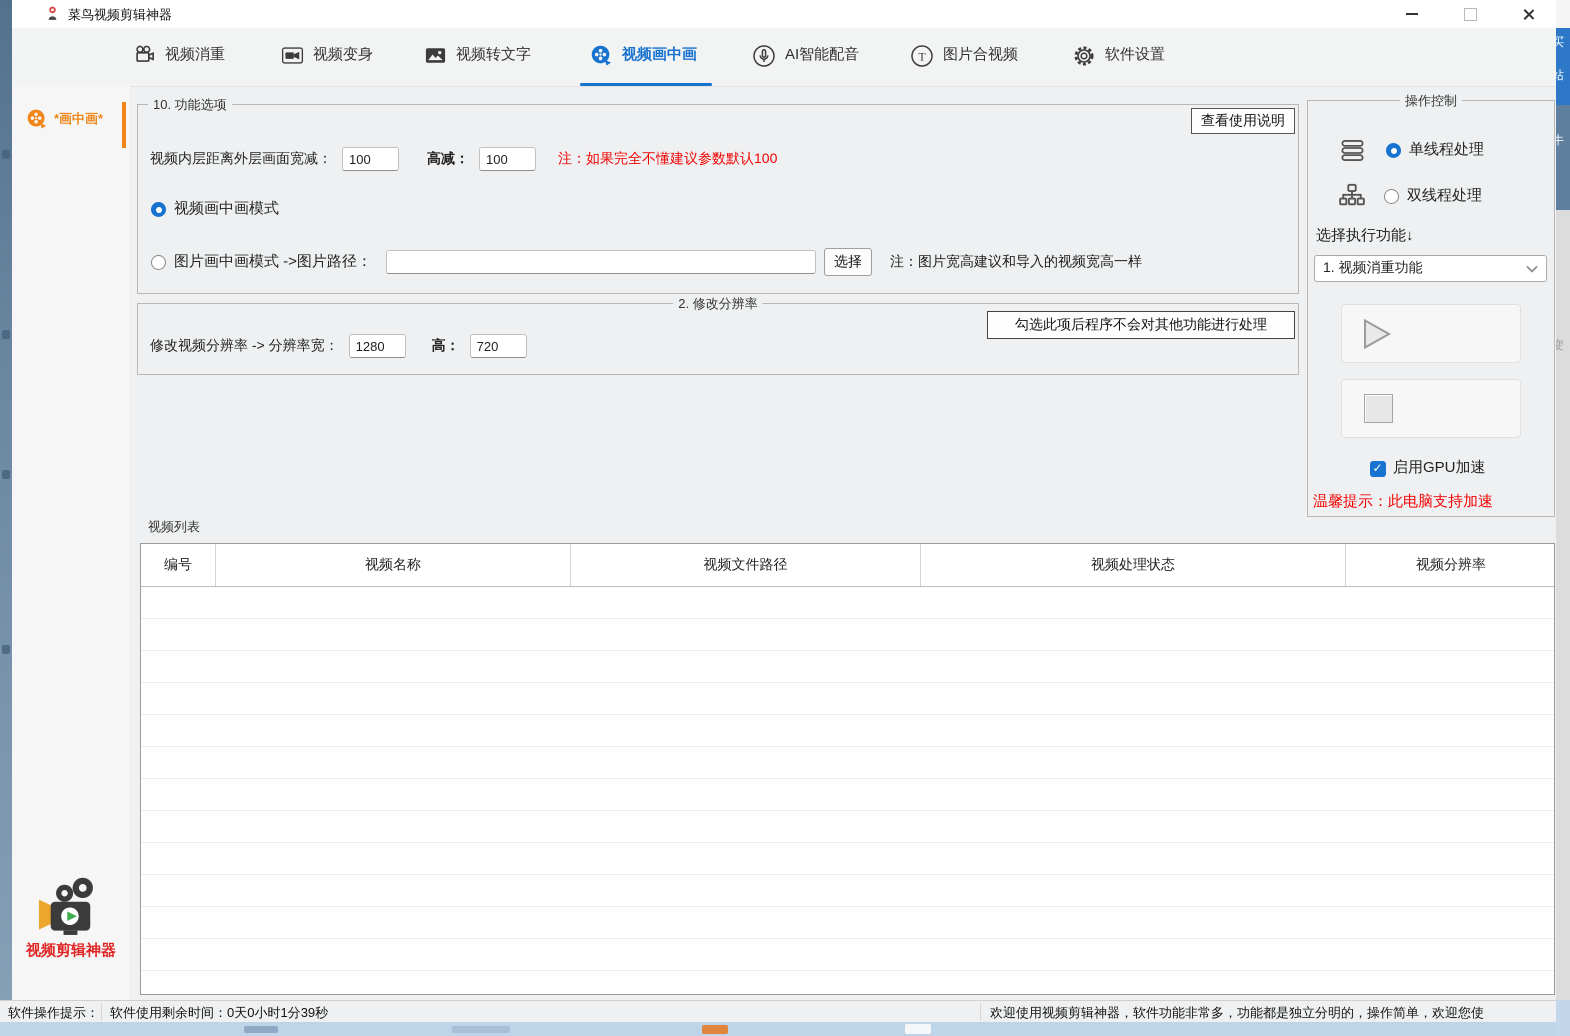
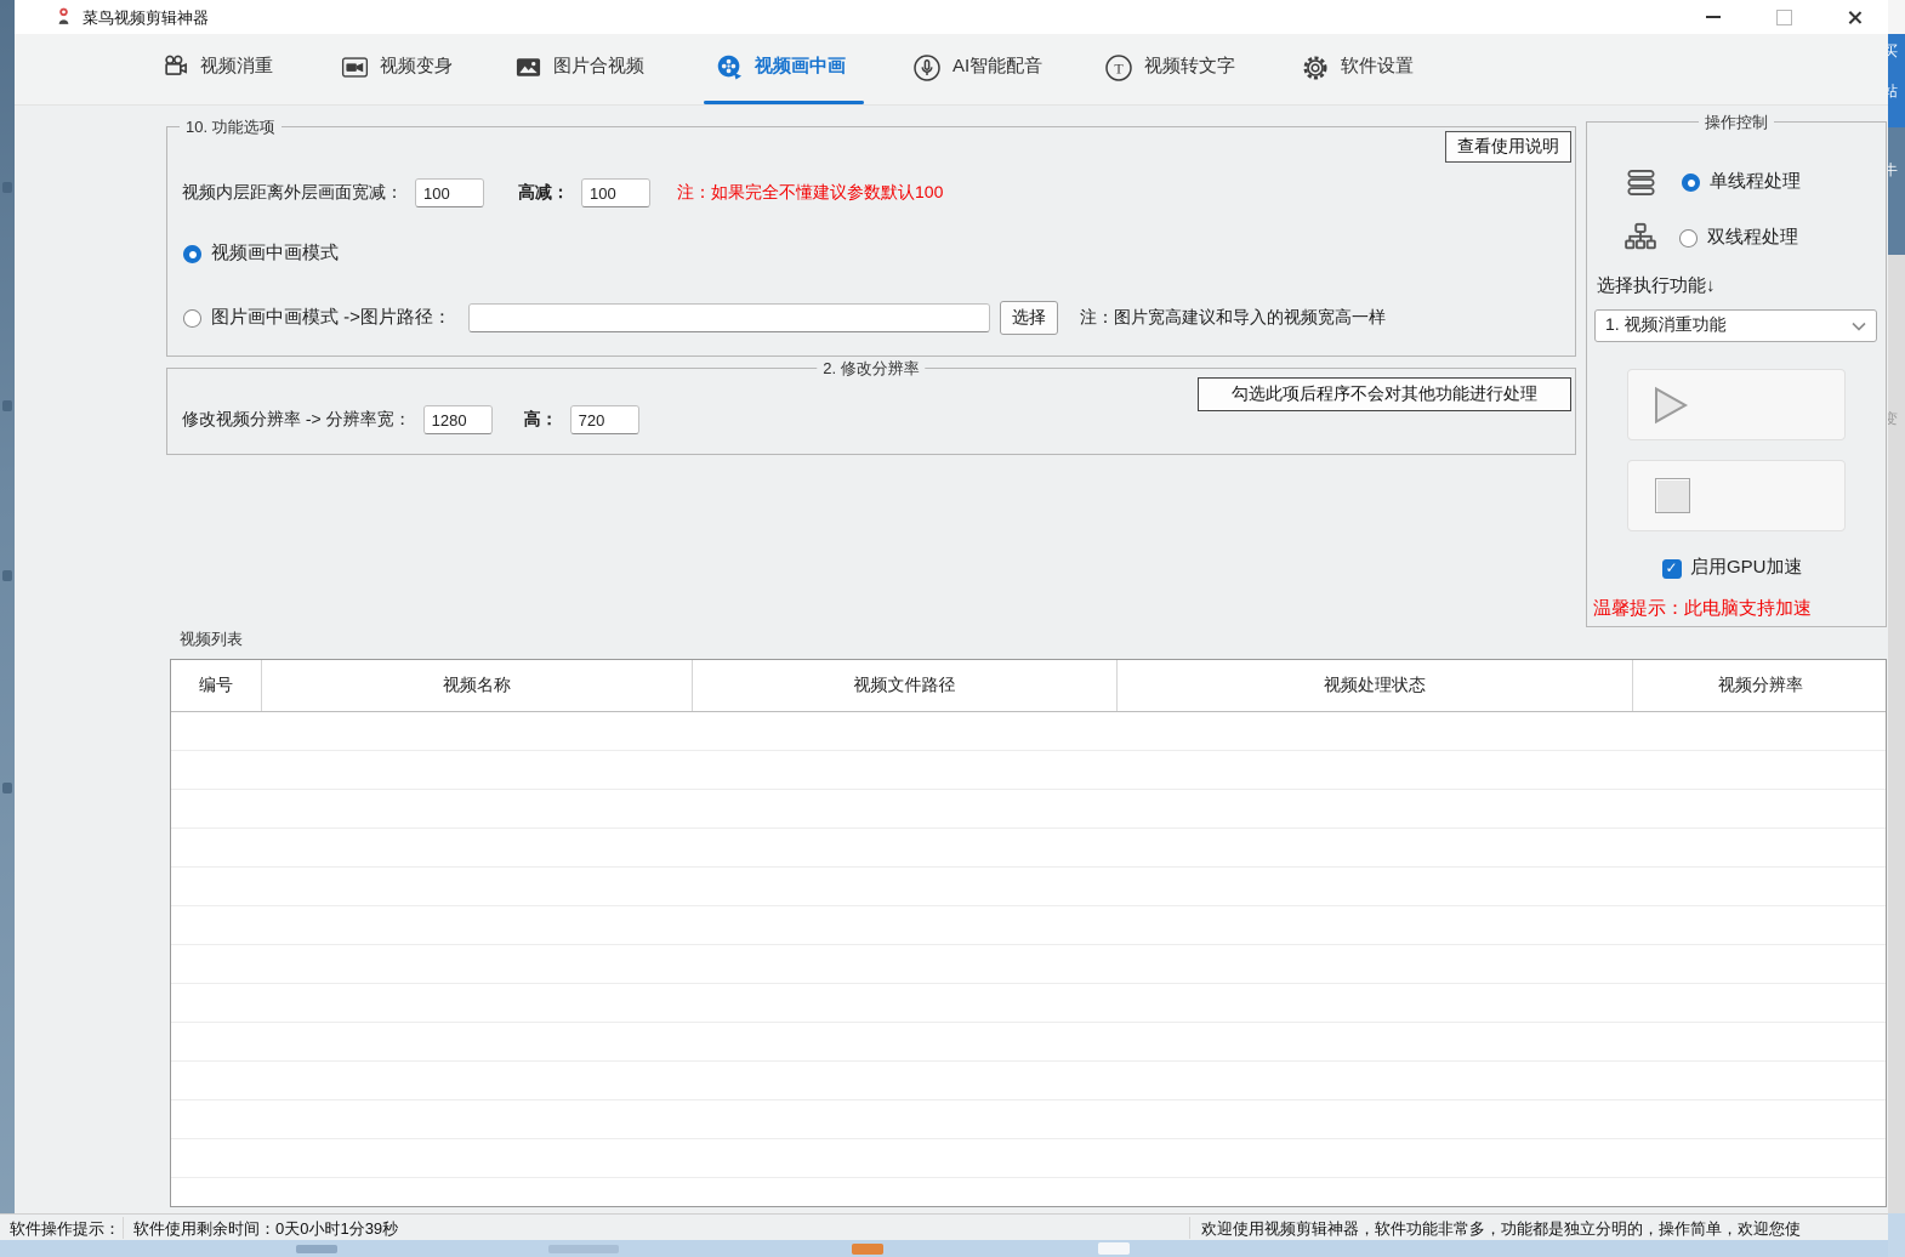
  菜鸟视频剪辑神器
  视频消重
  视频变身
- 视频转文字
+ 图片合视频
  视频画中画
  AI智能配音
  T
- 图片合视频
+ 视频转文字
  软件设置
- *画中画*
- 视频剪辑神器
  10. 功能选项
  查看使用说明
  视频内层距离外层画面宽减：
  100
  高减：
  100
  注：如果完全不懂建议参数默认100
  视频画中画模式
  图片画中画模式 ->图片路径：
  选择
  注：图片宽高建议和导入的视频宽高一样
  2. 修改分辨率
  勾选此项后程序不会对其他功能进行处理
  修改视频分辨率 -> 分辨率宽：
  1280
  高：
  720
  操作控制
  单线程处理
  双线程处理
  选择执行功能↓
  1. 视频消重功能
  启用GPU加速
  温馨提示：此电脑支持加速
  视频列表
  编号
  视频名称
  视频文件路径
  视频处理状态
  视频分辨率
  软件操作提示：
  软件使用剩余时间：0天0小时1分39秒
  欢迎使用视频剪辑神器，软件功能非常多，功能都是独立分明的，操作简单，欢迎您使
  买
  站
  牛
  变
